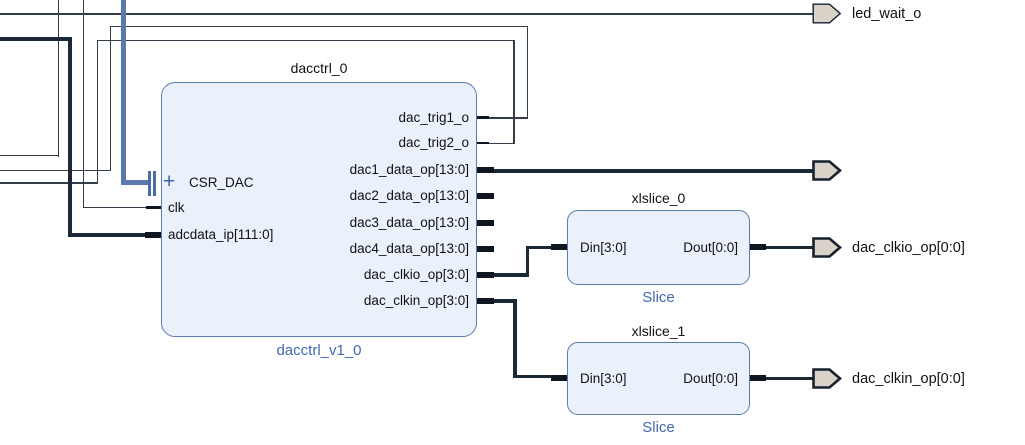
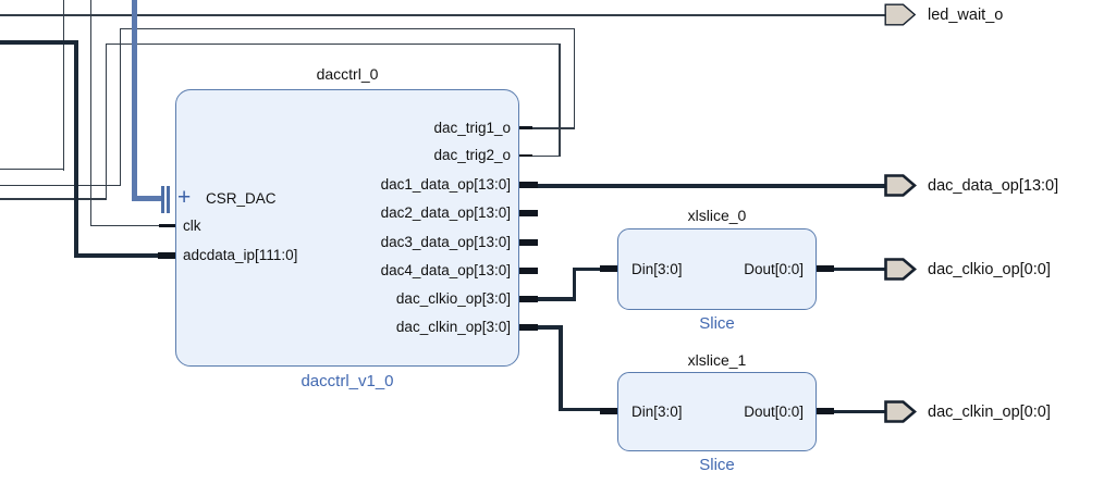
  dacctrl_0
  dacctrl_v1_0
  +
  CSR_DAC
  clk
  adcdata_ip[111:0]
  dac_trig1_o
  dac_trig2_o
  dac1_data_op[13:0]
  dac2_data_op[13:0]
  dac3_data_op[13:0]
  dac4_data_op[13:0]
  dac_clkio_op[3:0]
  dac_clkin_op[3:0]
  xlslice_0
  Slice
  Din[3:0]
  Dout[0:0]
  xlslice_1
  Slice
  Din[3:0]
  Dout[0:0]
  led_wait_o
+ dac_data_op[13:0]
  dac_clkio_op[0:0]
  dac_clkin_op[0:0]
